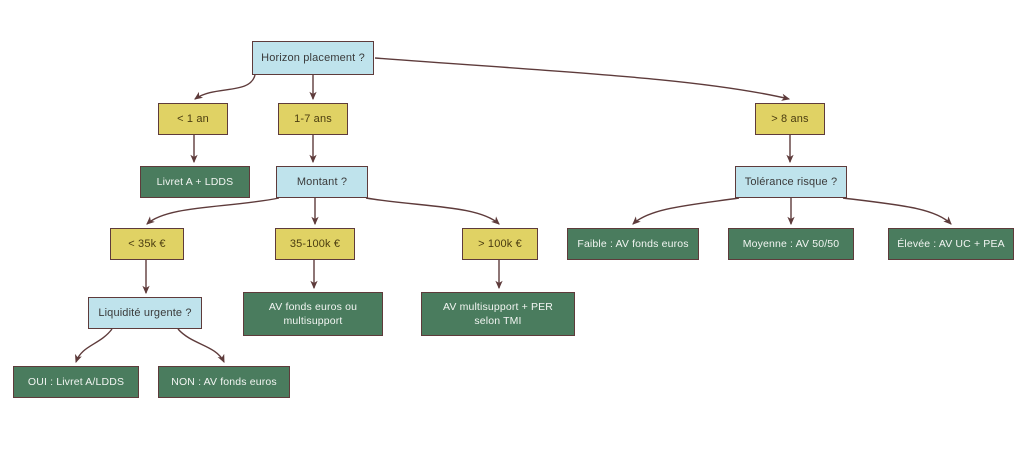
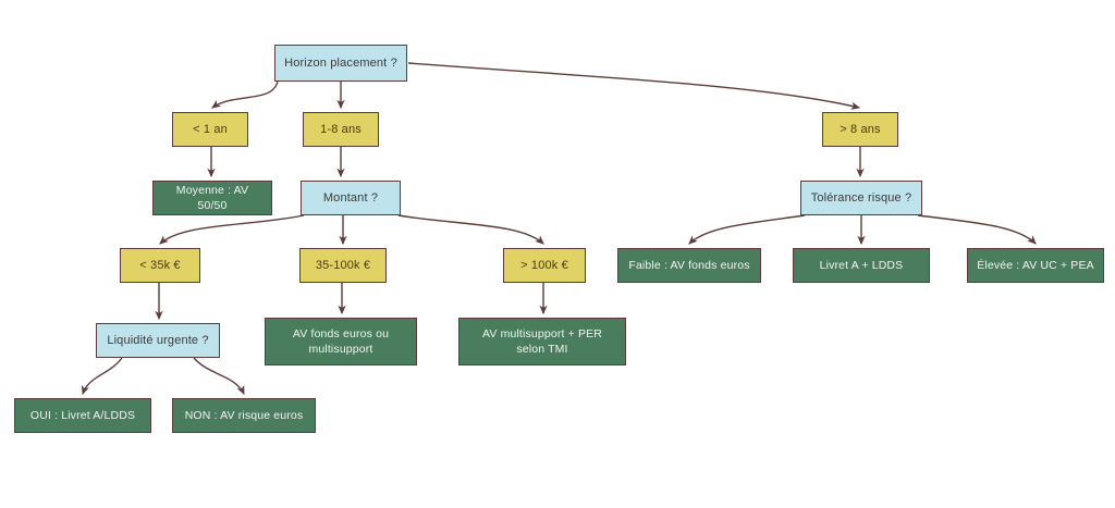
  Horizon placement ?
  < 1 an
- 1-7 ans
+ 1-8 ans
  > 8 ans
- Livret A + LDDS
+ Moyenne : AV 50/50
  Montant ?
  Tolérance risque ?
  < 35k €
  35-100k €
  > 100k €
  Faible : AV fonds euros
- Moyenne : AV 50/50
+ Livret A + LDDS
  Élevée : AV UC + PEA
  Liquidité urgente ?
  AV fonds euros ou
  multisupport
  AV multisupport + PER
  selon TMI
  OUI : Livret A/LDDS
- NON : AV fonds euros
+ NON : AV risque euros
